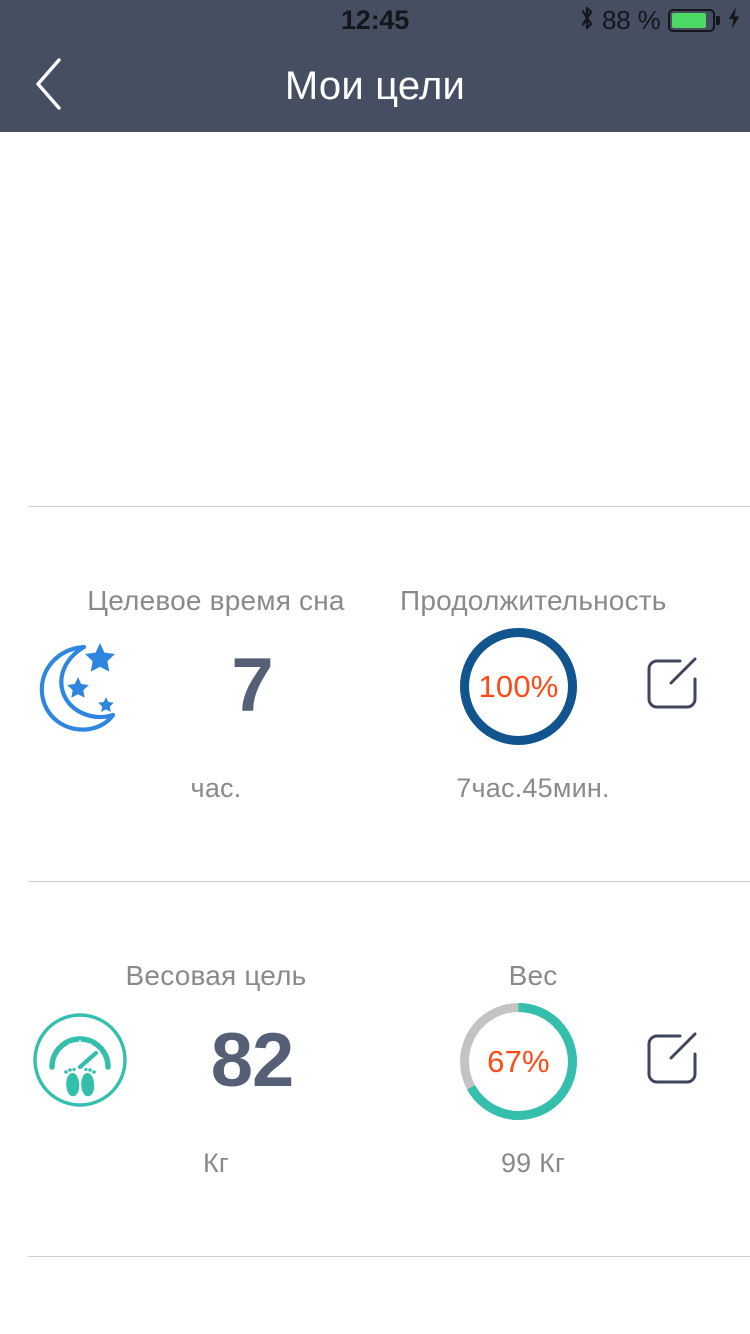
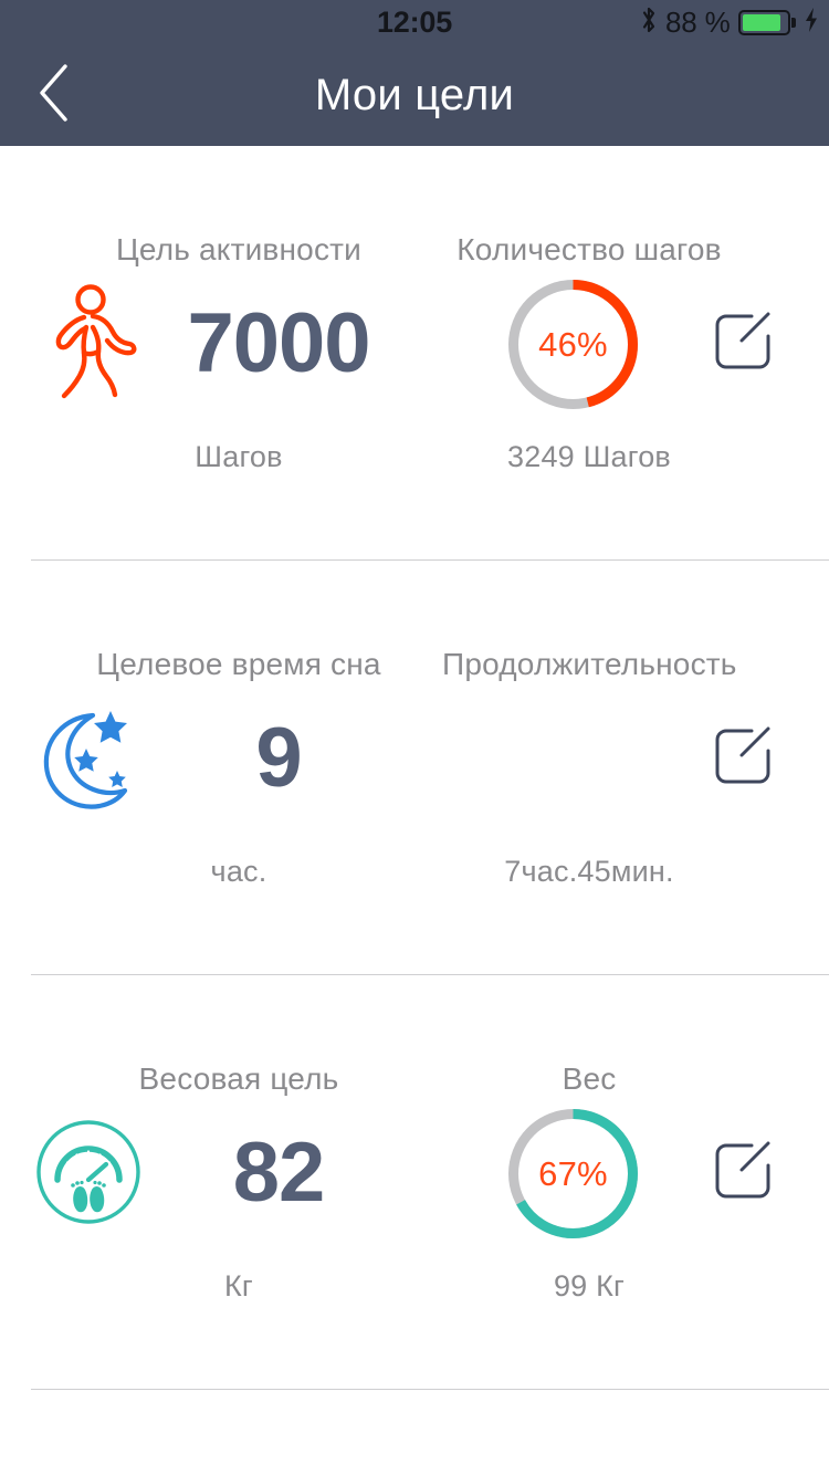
- 12:45
+ 12:05
  88 %
  Мои цели
+ Цель активности
+ 7000
+ Шагов
+ Количество шагов
+ 46%
+ 3249 Шагов
  Целевое время сна
- 7
+ 9
  час.
  Продолжительность
- 100%
  7час.45мин.
  Весовая цель
  82
  Кг
  Вес
  67%
  99 Кг
